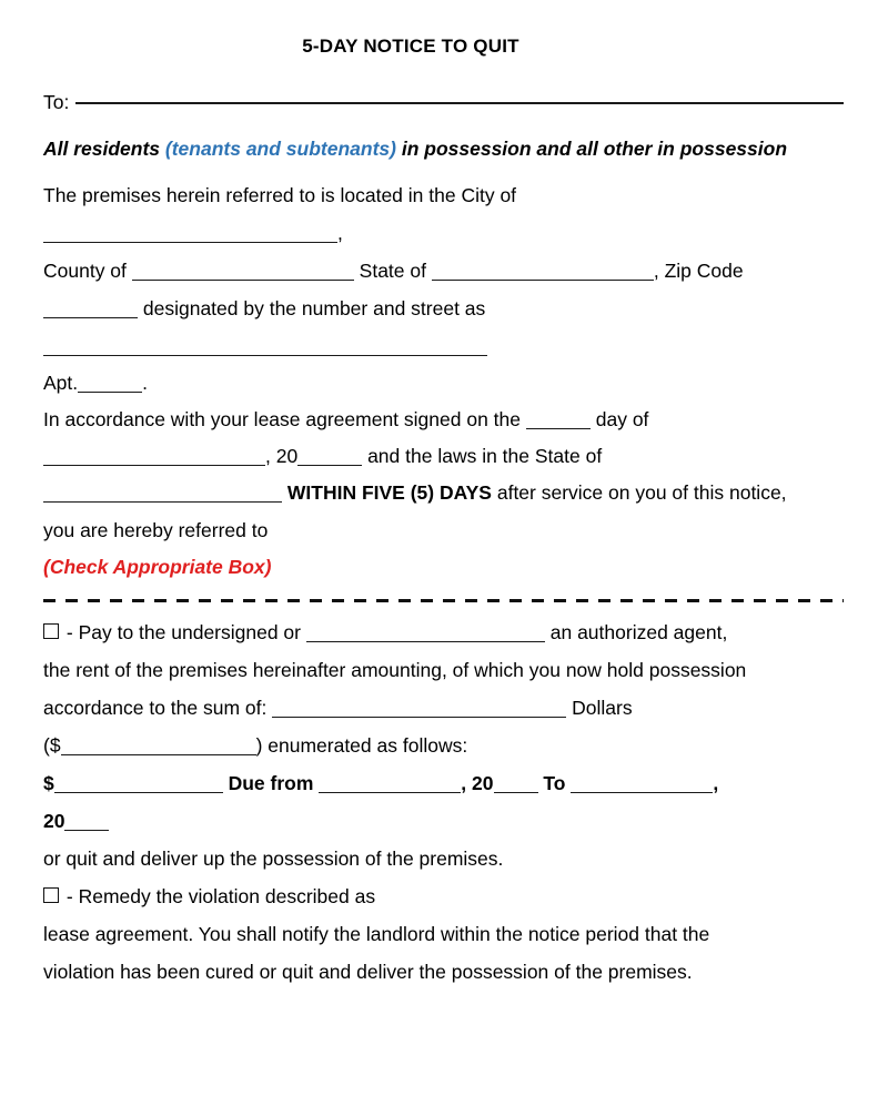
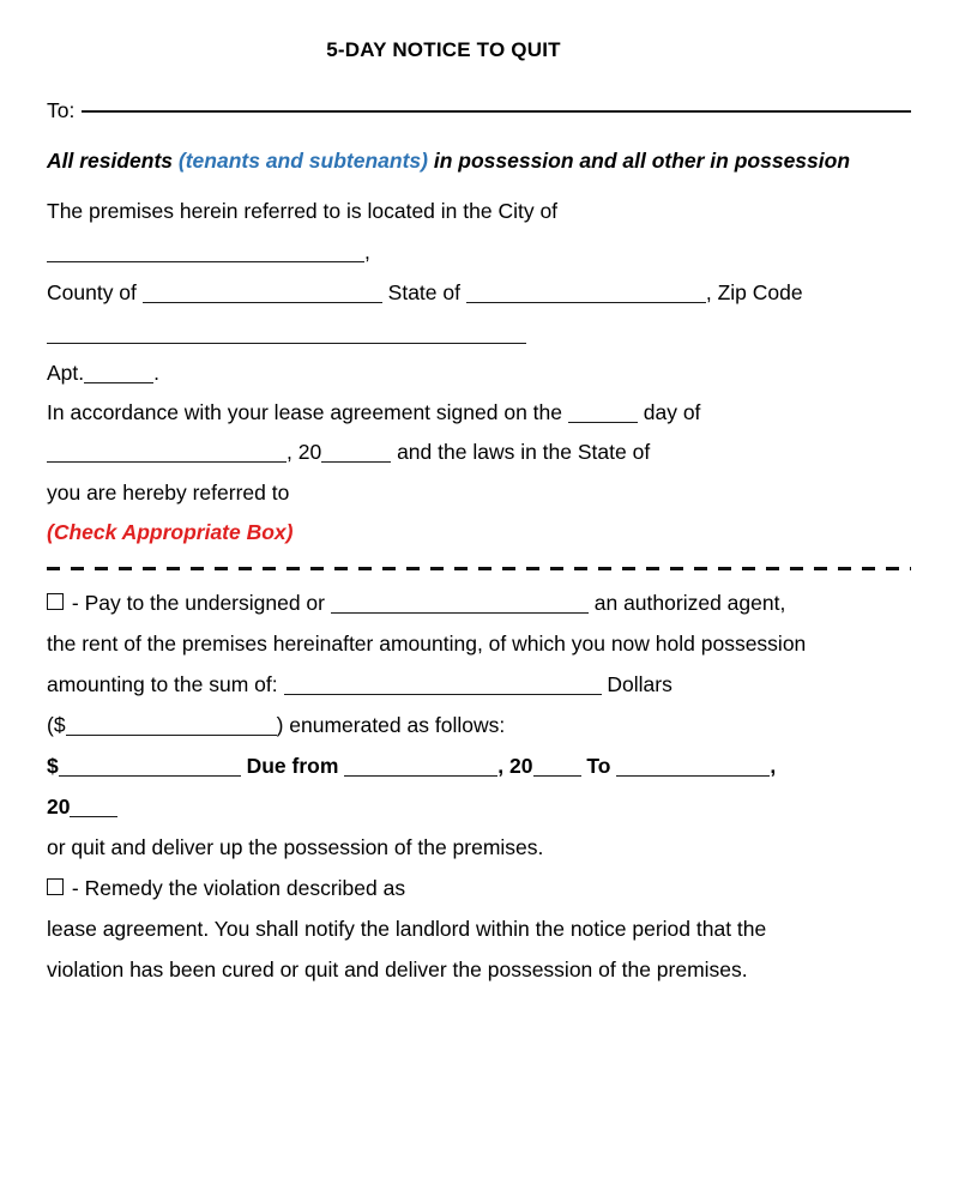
  5-DAY NOTICE TO QUIT
  To:
  All residents (tenants and subtenants) in possession and all other in possession
  The premises herein referred to is located in the City of
  ,
  County of State of , Zip Code
- designated by the number and street as
  Apt. .
  In accordance with your lease agreement signed on the day of
  , 20 and the laws in the State of
- WITHIN FIVE (5) DAYS after service on you of this notice,
  you are hereby referred to
  (Check Appropriate Box)
  - Pay to the undersigned or an authorized agent,
  the rent of the premises hereinafter amounting, of which you now hold possession
- accordance to the sum of: Dollars
+ amounting to the sum of: Dollars
  ($ ) enumerated as follows:
  $ Due from , 20 To ,
  20
  or quit and deliver up the possession of the premises.
  - Remedy the violation described as
  lease agreement. You shall notify the landlord within the notice period that the
  violation has been cured or quit and deliver the possession of the premises.
